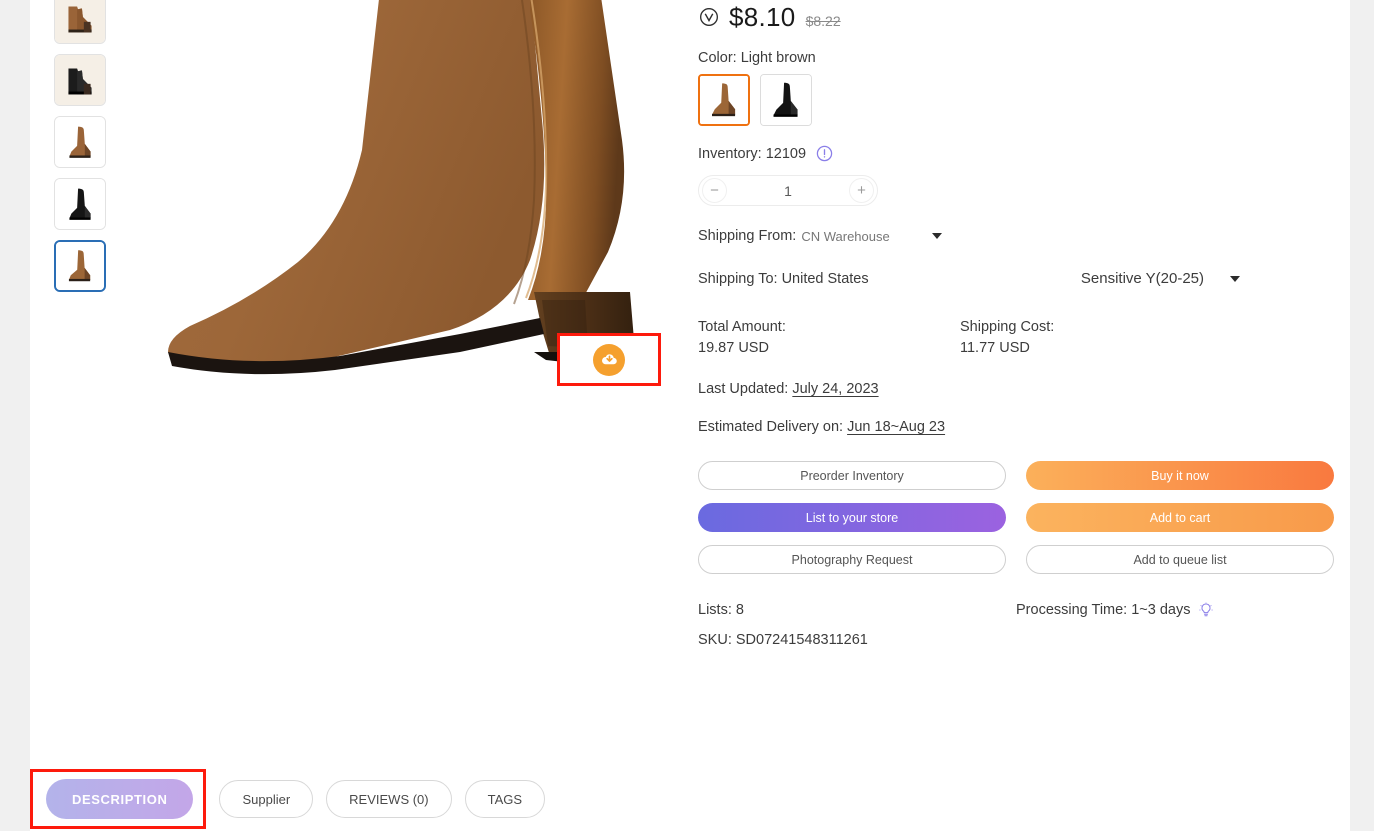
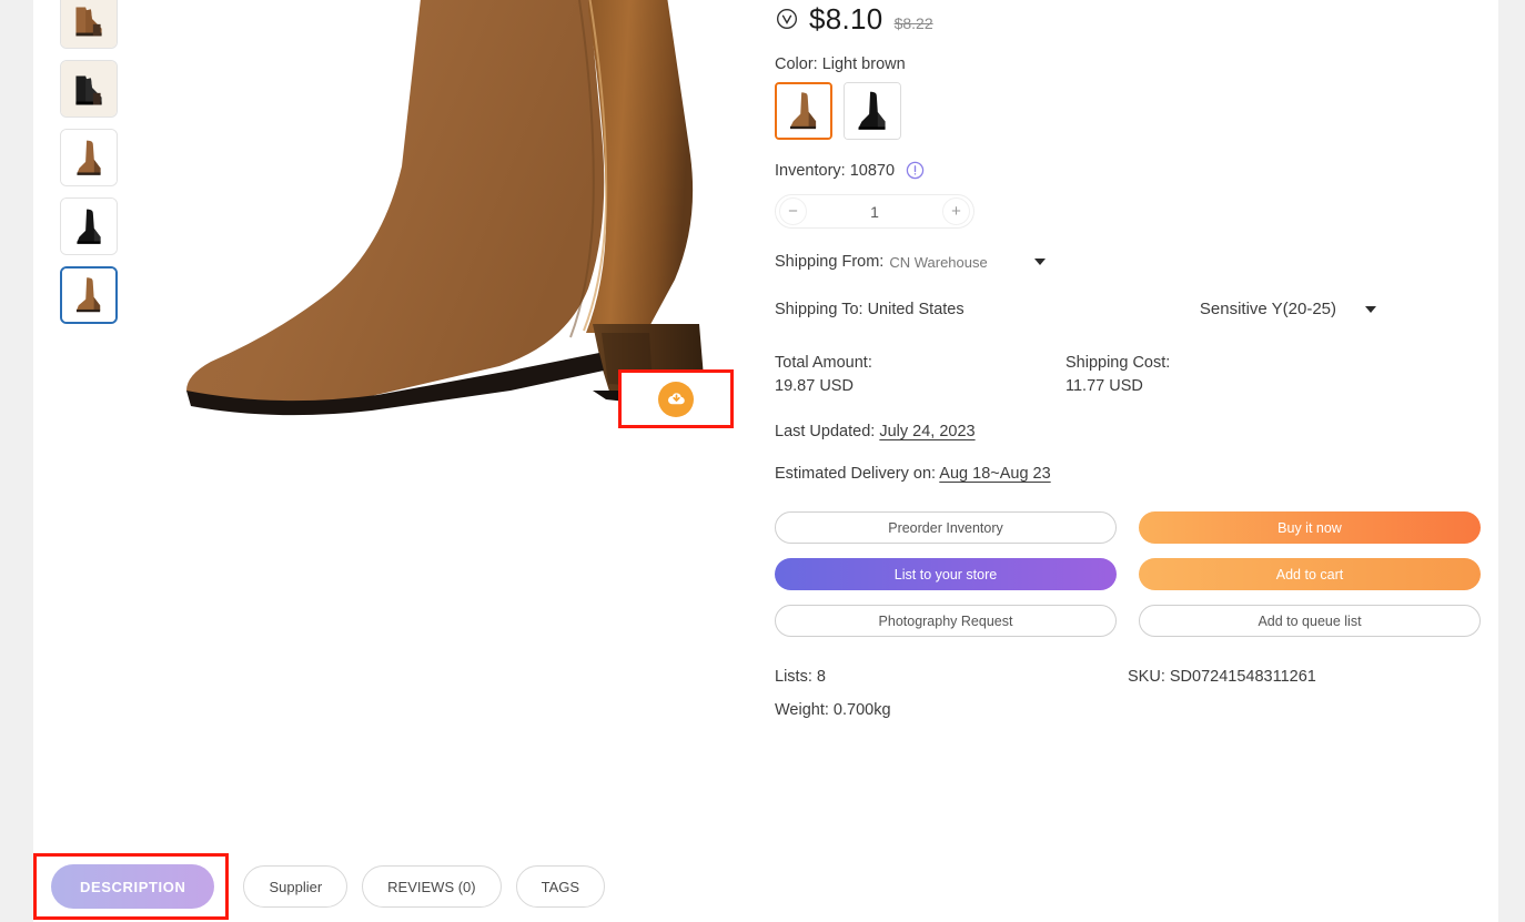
  $8.10
  $8.22
  Color: Light brown
- Inventory: 12109
+ Inventory: 10870
  −
  1
  +
  Shipping From:
  CN Warehouse
  Shipping To: United States
  Sensitive Y(20-25)
  Total Amount:
  19.87 USD
  Shipping Cost:
  11.77 USD
  Last Updated: July 24, 2023
- Estimated Delivery on: Jun 18~Aug 23
+ Estimated Delivery on: Aug 18~Aug 23
  Preorder Inventory
  Buy it now
  List to your store
  Add to cart
  Photography Request
  Add to queue list
  Lists: 8
- Processing Time: 1~3 days
  SKU: SD07241548311261
+ Weight: 0.700kg
  DESCRIPTION
  Supplier
  REVIEWS (0)
  TAGS
